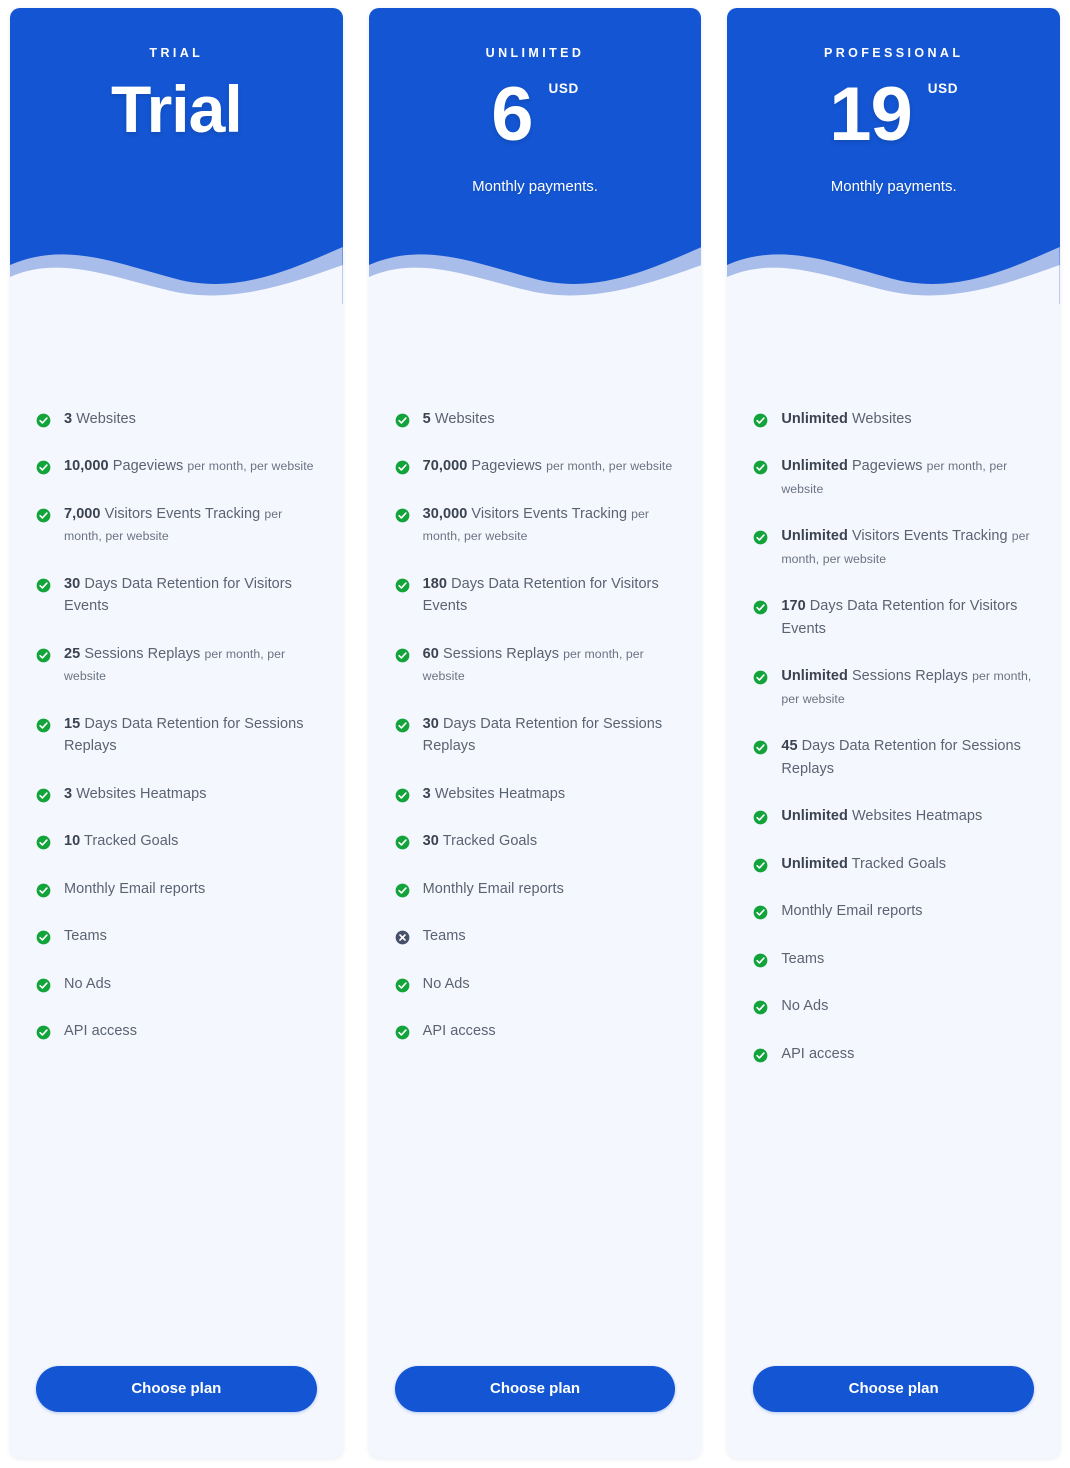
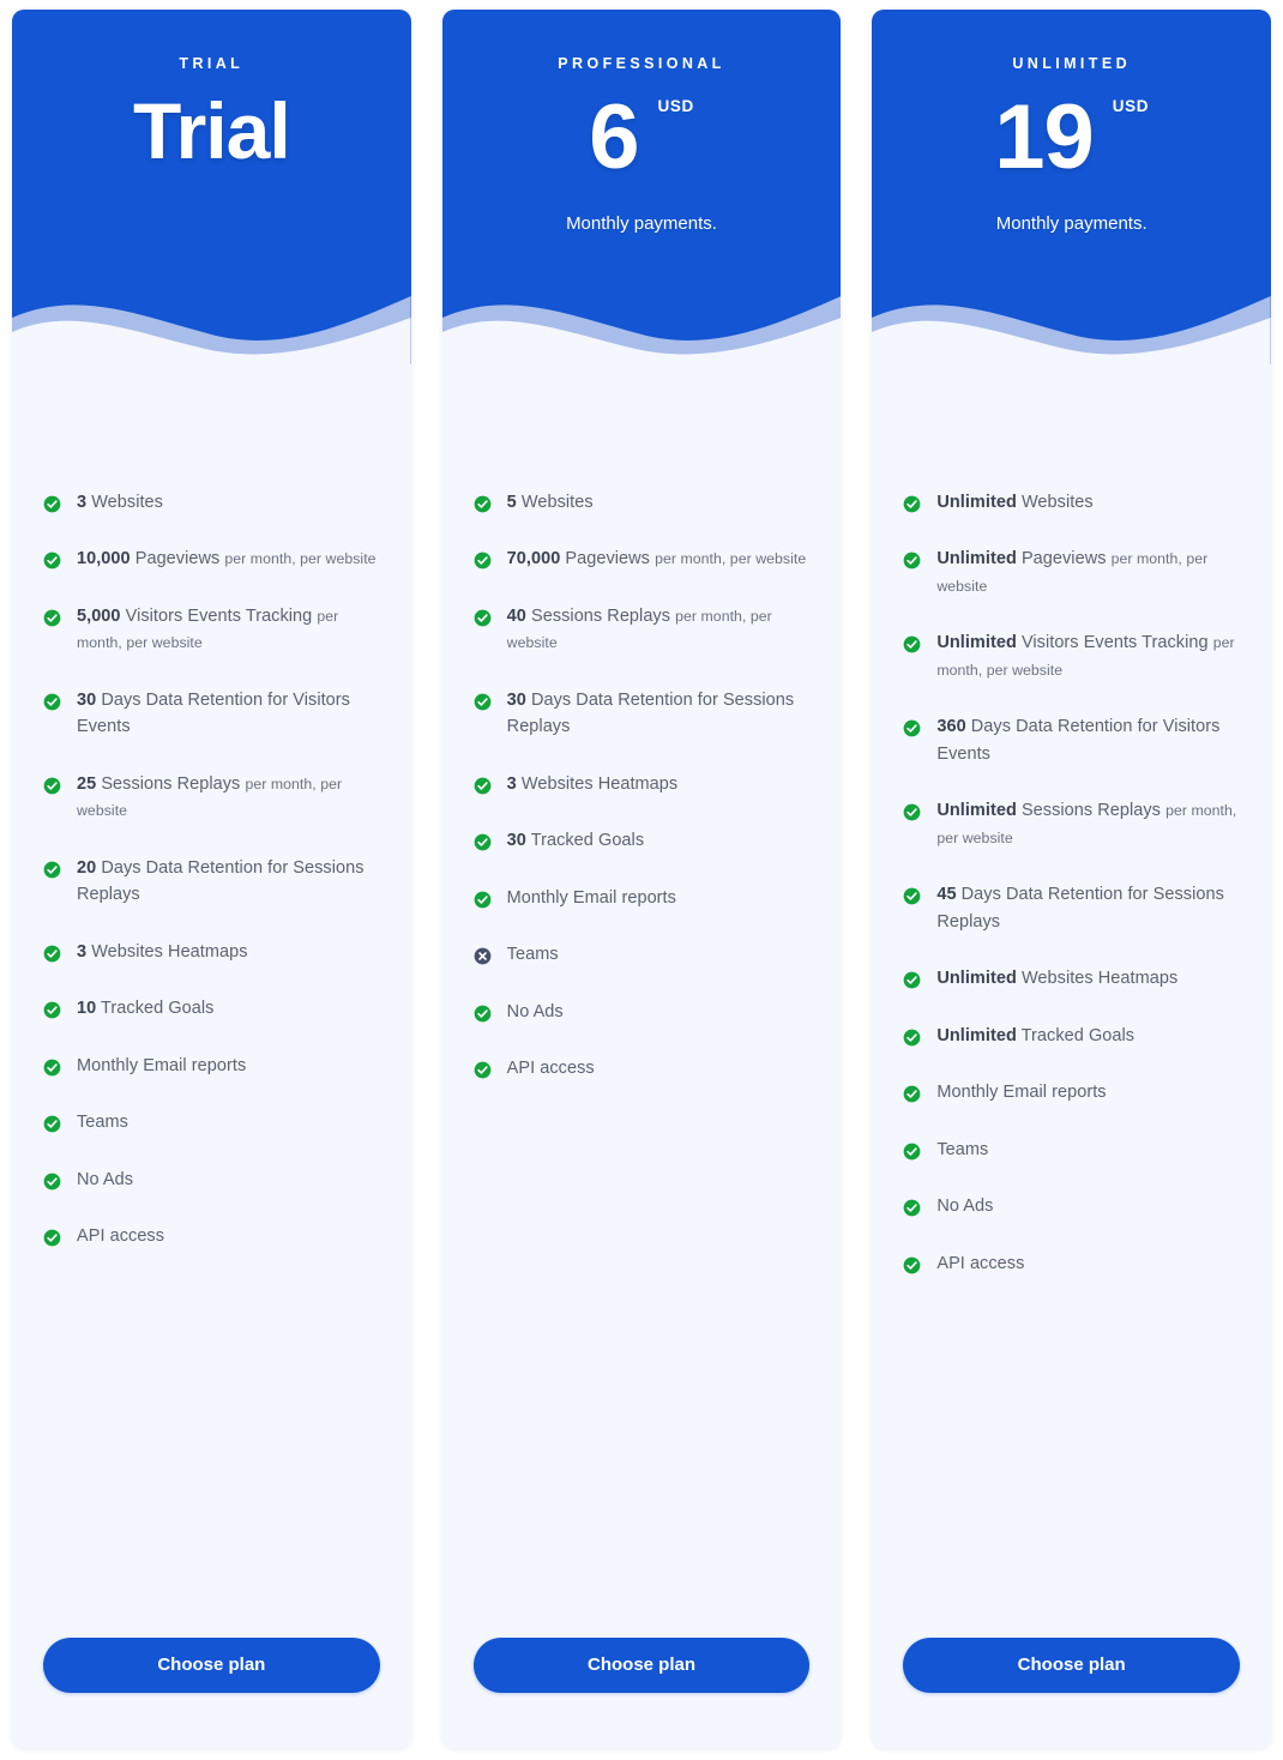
  TRIAL
  Trial
  3 Websites
  10,000 Pageviews per month, per website
- 7,000 Visitors Events Tracking per month, per website
+ 5,000 Visitors Events Tracking per month, per website
  30 Days Data Retention for Visitors Events
  25 Sessions Replays per month, per website
- 15 Days Data Retention for Sessions Replays
+ 20 Days Data Retention for Sessions Replays
  3 Websites Heatmaps
  10 Tracked Goals
  Monthly Email reports
  Teams
  No Ads
  API access
  Choose plan
- UNLIMITED
+ PROFESSIONAL
  6
  USD
  Monthly payments.
  5 Websites
  70,000 Pageviews per month, per website
- 30,000 Visitors Events Tracking per month, per website
- 180 Days Data Retention for Visitors Events
- 60 Sessions Replays per month, per website
+ 40 Sessions Replays per month, per website
  30 Days Data Retention for Sessions Replays
  3 Websites Heatmaps
  30 Tracked Goals
  Monthly Email reports
  Teams
  No Ads
  API access
  Choose plan
- PROFESSIONAL
+ UNLIMITED
  19
  USD
  Monthly payments.
  Unlimited Websites
  Unlimited Pageviews per month, per website
  Unlimited Visitors Events Tracking per month, per website
- 170 Days Data Retention for Visitors Events
+ 360 Days Data Retention for Visitors Events
  Unlimited Sessions Replays per month, per website
  45 Days Data Retention for Sessions Replays
  Unlimited Websites Heatmaps
  Unlimited Tracked Goals
  Monthly Email reports
  Teams
  No Ads
  API access
  Choose plan
